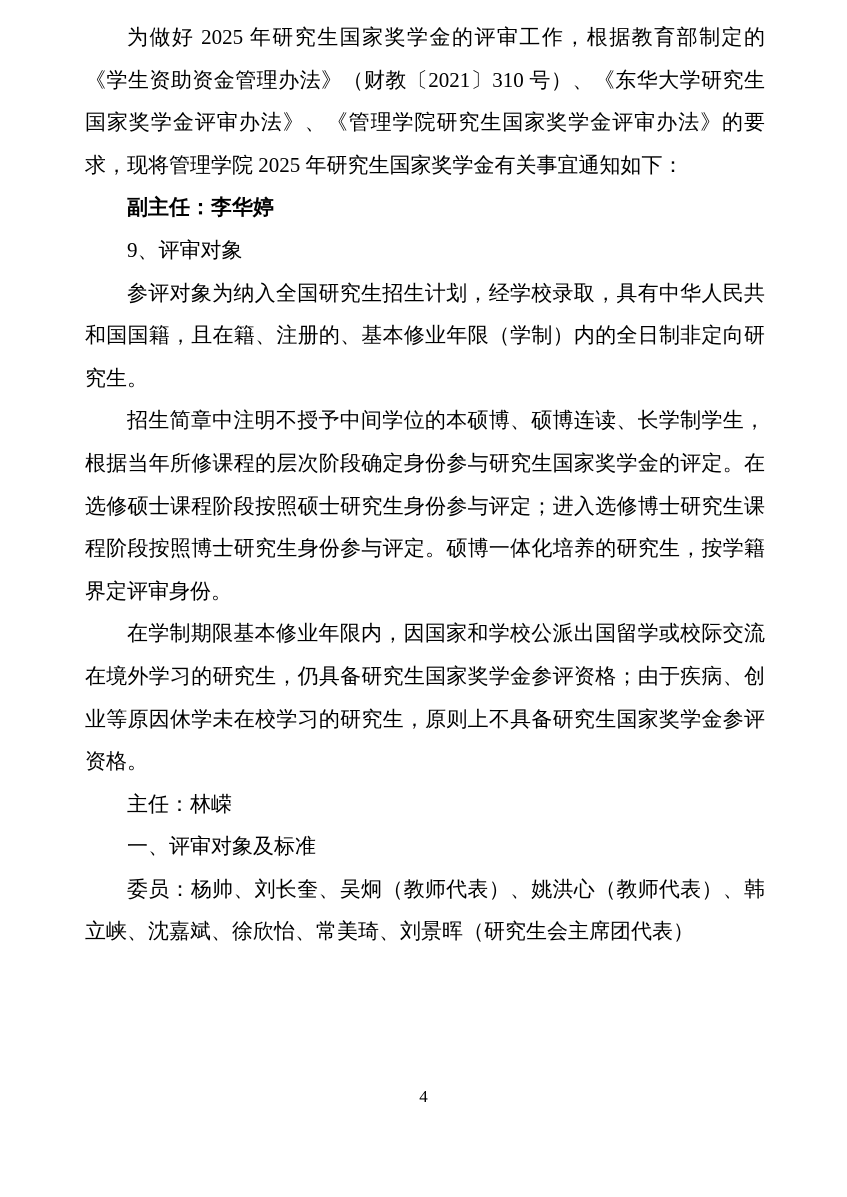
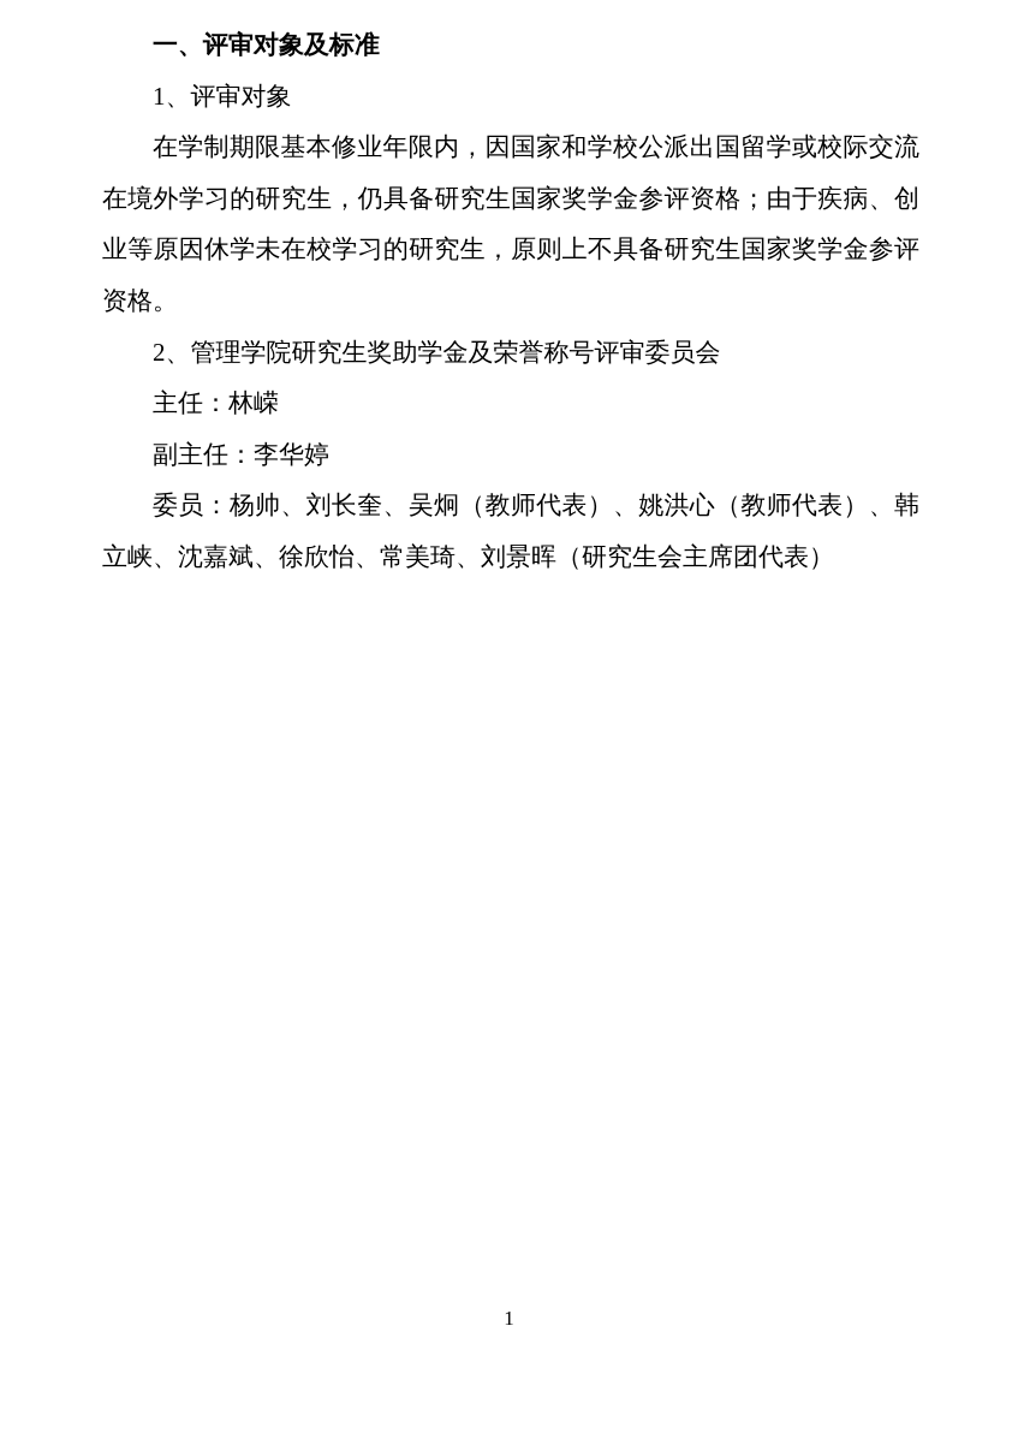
- 为做好 2025 年研究生国家奖学金的评审工作，根据教育部制定的《学生资助资金管理办法》（财教〔2021〕310 号）、《东华大学研究生国家奖学金评审办法》、《管理学院研究生国家奖学金评审办法》的要求，现将管理学院 2025 年研究生国家奖学金有关事宜通知如下：
- 副主任：李华婷
+ 一、评审对象及标准
- 9、评审对象
+ 1、评审对象
- 参评对象为纳入全国研究生招生计划，经学校录取，具有中华人民共和国国籍，且在籍、注册的、基本修业年限（学制）内的全日制非定向研究生。
- 招生简章中注明不授予中间学位的本硕博、硕博连读、长学制学生，根据当年所修课程的层次阶段确定身份参与研究生国家奖学金的评定。在选修硕士课程阶段按照硕士研究生身份参与评定；进入选修博士研究生课程阶段按照博士研究生身份参与评定。硕博一体化培养的研究生，按学籍界定评审身份。
  在学制期限基本修业年限内，因国家和学校公派出国留学或校际交流在境外学习的研究生，仍具备研究生国家奖学金参评资格；由于疾病、创业等原因休学未在校学习的研究生，原则上不具备研究生国家奖学金参评资格。
+ 2、管理学院研究生奖助学金及荣誉称号评审委员会
  主任：林嵘
- 一、评审对象及标准
+ 副主任：李华婷
  委员：杨帅、刘长奎、吴炯（教师代表）、姚洪心（教师代表）、韩立峡、沈嘉斌、徐欣怡、常美琦、刘景晖（研究生会主席团代表）
- 4
+ 1
